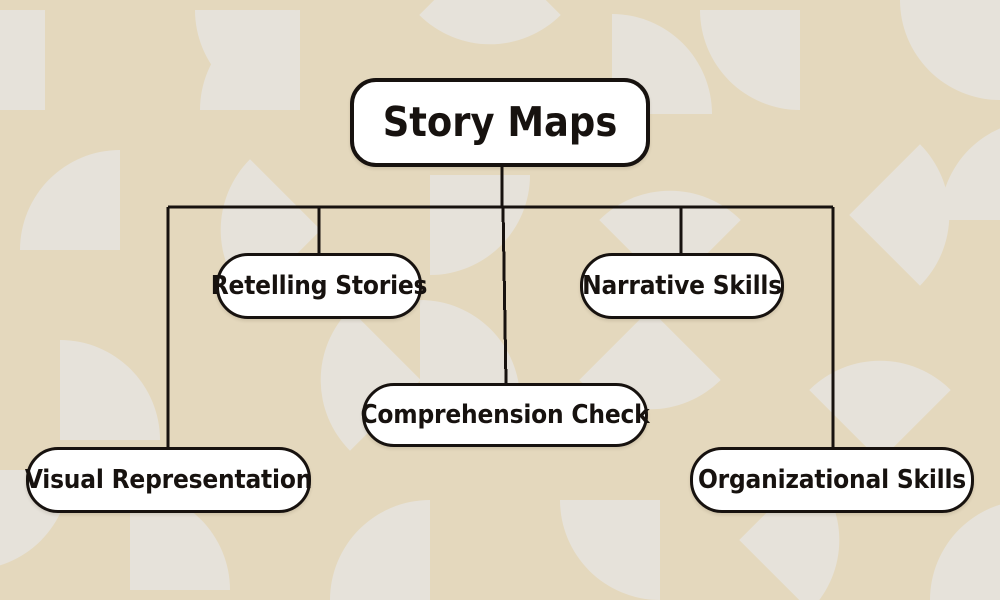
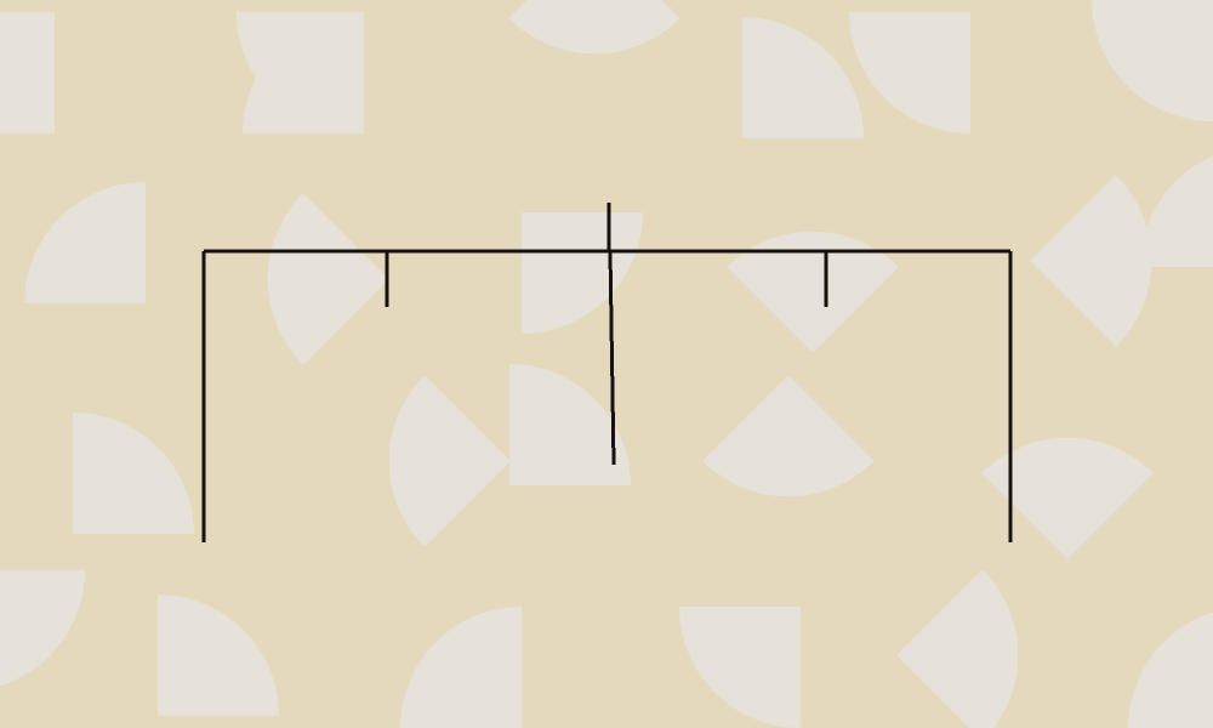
- Story Maps
- Retelling Stories
- Narrative Skills
- Comprehension Check
- Visual Representation
- Organizational Skills
